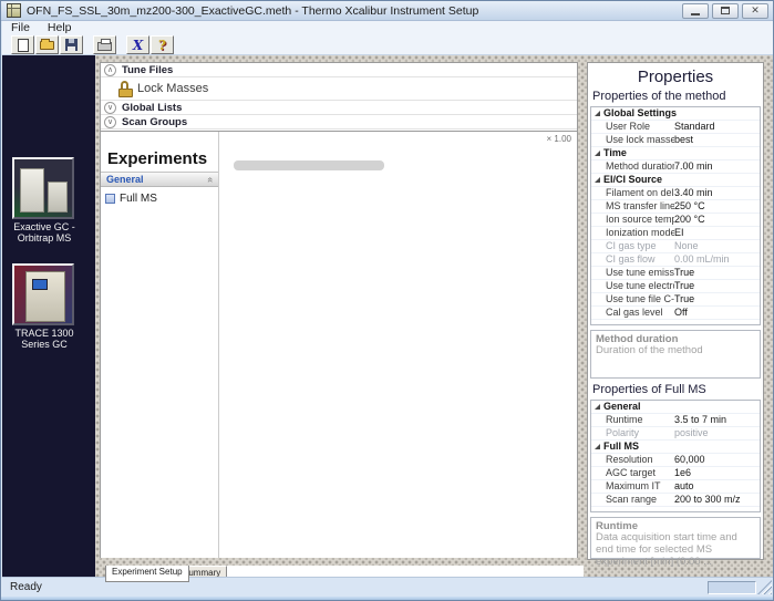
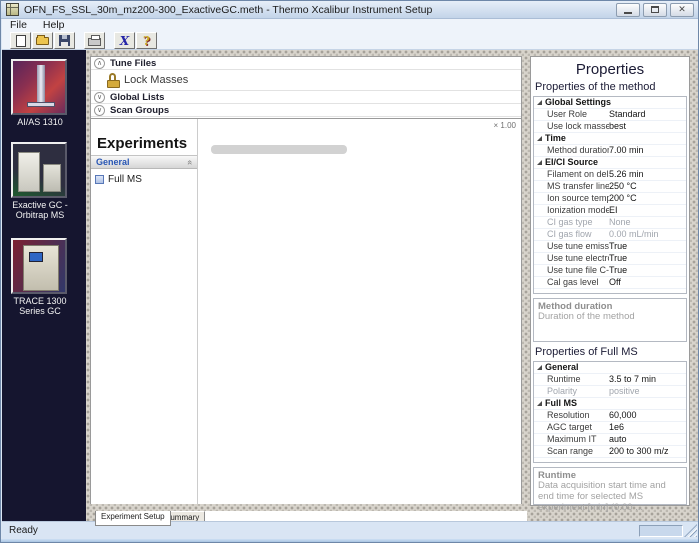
  OFN_FS_SSL_30m_mz200-300_ExactiveGC.meth - Thermo Xcalibur Instrument Setup
  ✕
  File
  Help
  X
  ?
+ AI/AS 1310
  Exactive GC - Orbitrap MS
  TRACE 1300 Series GC
  Tune Files
  Lock Masses
  Global Lists
  Scan Groups
  × 1.00
  Experiments
  General
  Full MS
  Experiment Setup
  ummary
  Properties
  Properties of the method
  Global Settings
  User Role
  Standard
  Use lock masse
  best
  Time
  Method duratio
  7.00 min
  EI/CI Source
  Filament on del
- 3.40 min
+ 5.26 min
  MS transfer line
  250 °C
  Ion source tem
  200 °C
  Ionization mode
  EI
  CI gas type
  None
  CI gas flow
  0.00 mL/min
  Use tune emiss
  True
  Use tune electr
  True
  Use tune file C-
  True
  Cal gas level
  Off
  Method duration
  Duration of the method
  Properties of Full MS
  General
  Runtime
  3.5 to 7 min
  Polarity
  positive
  Full MS
  Resolution
  60,000
  AGC target
  1e6
  Maximum IT
  auto
  Scan range
  200 to 300 m/z
  Runtime
  Data acquisition start time and end time for selected MS experiment [min] (0.00 ...
  Ready
